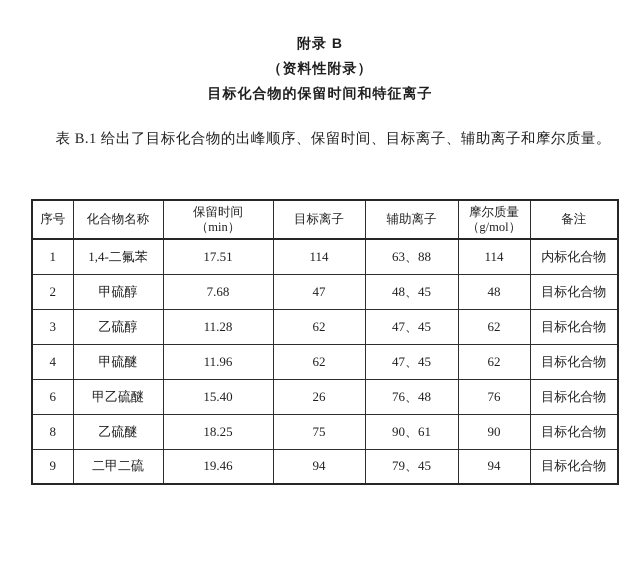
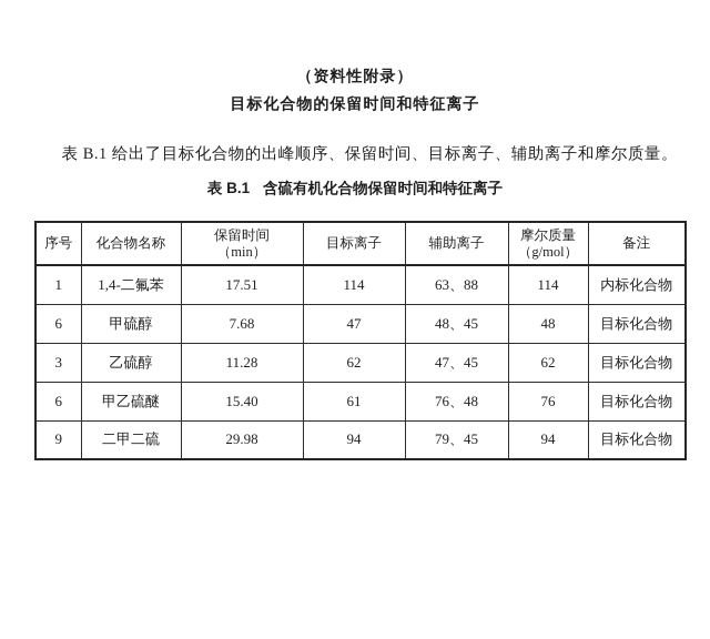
- 附录 B
  （资料性附录）
  目标化合物的保留时间和特征离子
  表 B.1 给出了目标化合物的出峰顺序、保留时间、目标离子、辅助离子和摩尔质量。
+ 表 B.1 含硫有机化合物保留时间和特征离子
  序号	化合物名称	保留时间 （min）	目标离子	辅助离子	摩尔质量 （g/mol）	备注
  1	1,4-二氟苯	17.51	114	63、88	114	内标化合物
- 2	甲硫醇	7.68	47	48、45	48	目标化合物
+ 6	甲硫醇	7.68	47	48、45	48	目标化合物
  3	乙硫醇	11.28	62	47、45	62	目标化合物
- 4	甲硫醚	11.96	62	47、45	62	目标化合物
- 6	甲乙硫醚	15.40	26	76、48	76	目标化合物
+ 6	甲乙硫醚	15.40	61	76、48	76	目标化合物
- 8	乙硫醚	18.25	75	90、61	90	目标化合物
- 9	二甲二硫	19.46	94	79、45	94	目标化合物
+ 9	二甲二硫	29.98	94	79、45	94	目标化合物
